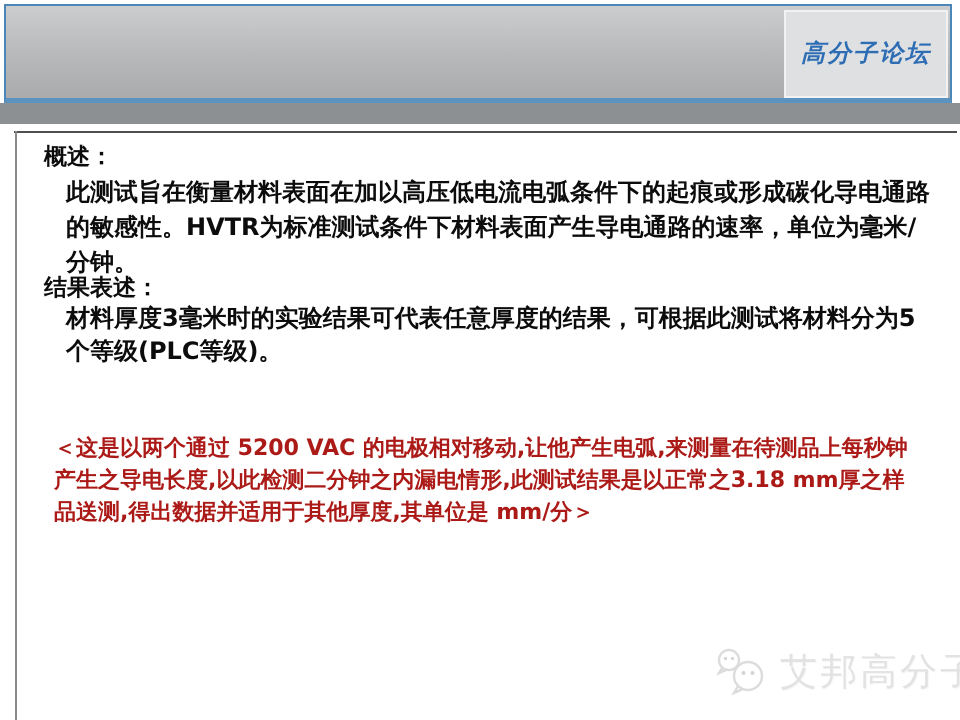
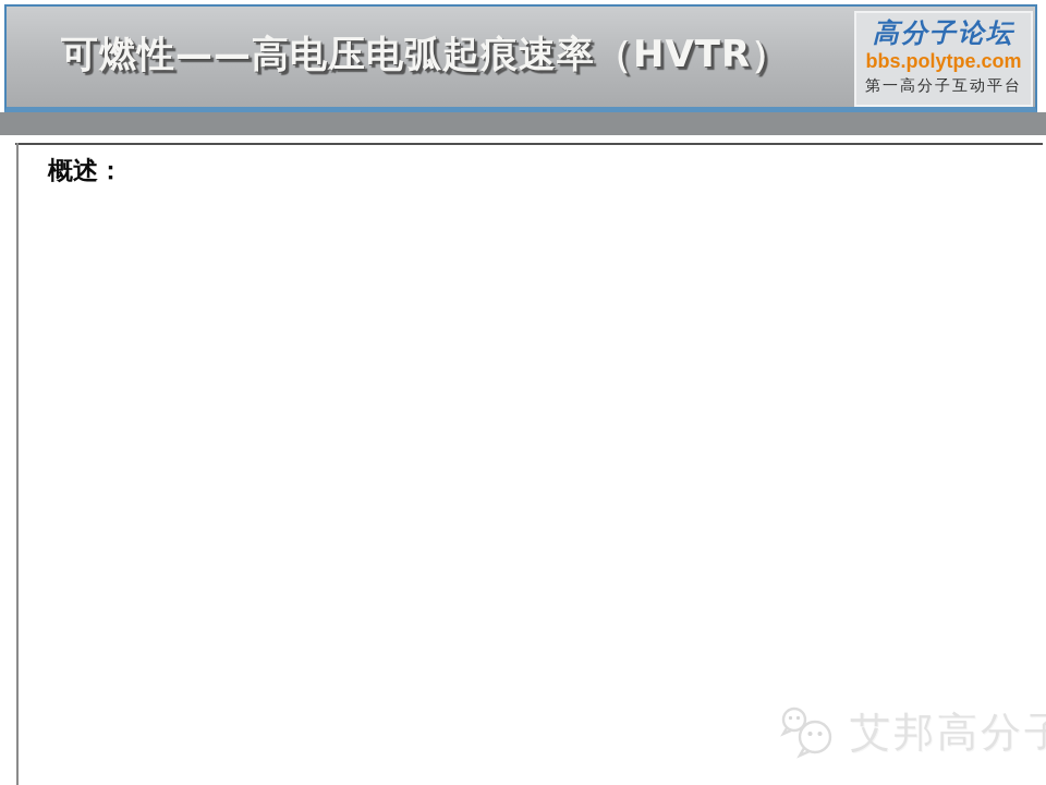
+ 可燃性——高电压电弧起痕速率（HVTR）
  高分子论坛
+ bbs.polytpe.com
+ 第一高分子互动平台
  概述：
- 此测试旨在衡量材料表面在加以高压低电流电弧条件下的起痕或形成碳化导电通路的敏感性。HVTR为标准测试条件下材料表面产生导电通路的速率，单位为毫米/分钟。
- 结果表述：
- 材料厚度3毫米时的实验结果可代表任意厚度的结果，可根据此测试将材料分为5个等级(PLC等级)。
- ＜这是以两个通过 5200 VAC 的电极相对移动,让他产生电弧,来测量在待测品上每秒钟产生之导电长度,以此检测二分钟之内漏电情形,此测试结果是以正常之3.18 mm厚之样品送测,得出数据并适用于其他厚度,其单位是 mm/分＞
  艾邦高分
